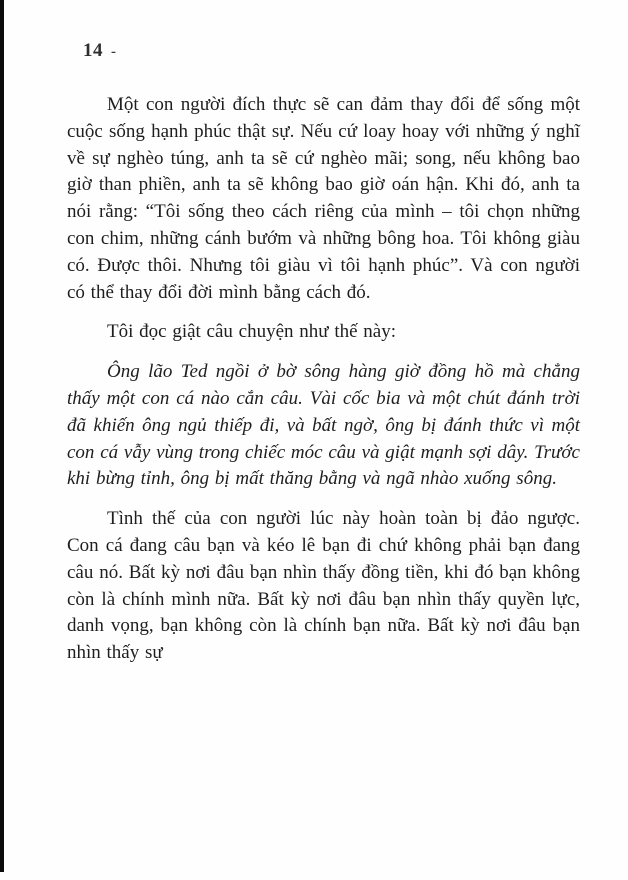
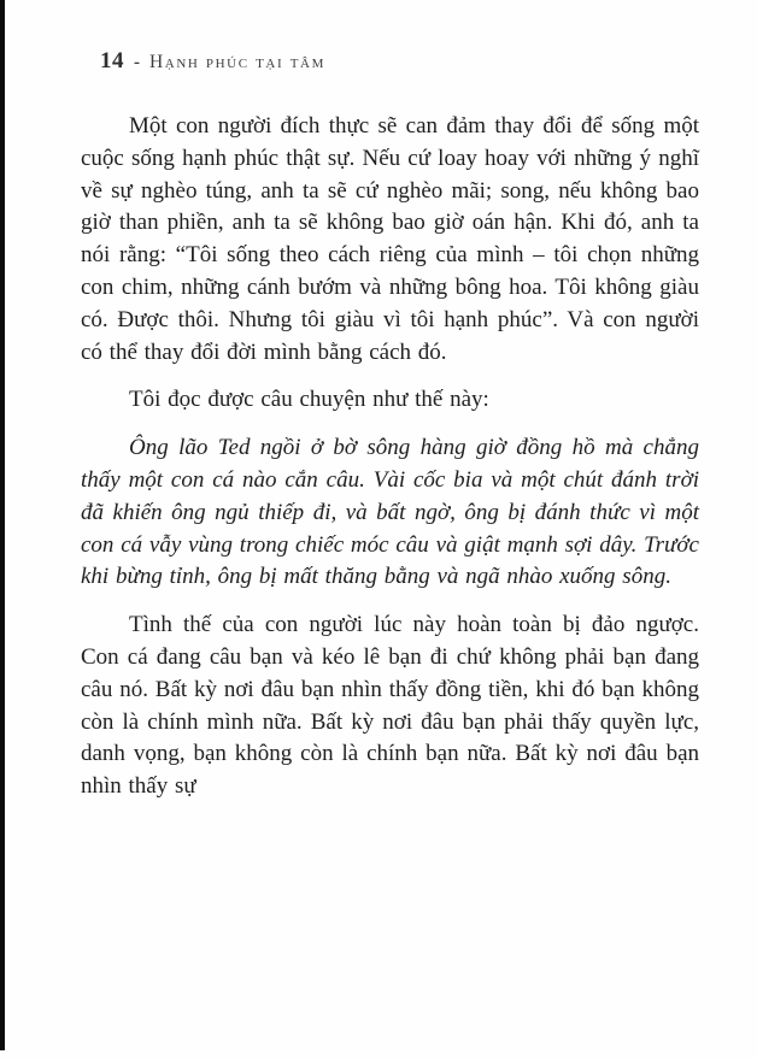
  14
  -
+ Hạnh phúc tại tâm
  Một con người đích thực sẽ can đảm thay đổi để sống một cuộc sống hạnh phúc thật sự. Nếu cứ loay hoay với những ý nghĩ về sự nghèo túng, anh ta sẽ cứ nghèo mãi; song, nếu không bao giờ than phiền, anh ta sẽ không bao giờ oán hận. Khi đó, anh ta nói rằng: “Tôi sống theo cách riêng của mình – tôi chọn những con chim, những cánh bướm và những bông hoa. Tôi không giàu có. Được thôi. Nhưng tôi giàu vì tôi hạnh phúc”. Và con người có thể thay đổi đời mình bằng cách đó.
- Tôi đọc giật câu chuyện như thế này:
+ Tôi đọc được câu chuyện như thế này:
  Ông lão Ted ngồi ở bờ sông hàng giờ đồng hồ mà chẳng thấy một con cá nào cắn câu. Vài cốc bia và một chút đánh trời đã khiến ông ngủ thiếp đi, và bất ngờ, ông bị đánh thức vì một con cá vẫy vùng trong chiếc móc câu và giật mạnh sợi dây. Trước khi bừng tỉnh, ông bị mất thăng bằng và ngã nhào xuống sông.
- Tình thế của con người lúc này hoàn toàn bị đảo ngược. Con cá đang câu bạn và kéo lê bạn đi chứ không phải bạn đang câu nó. Bất kỳ nơi đâu bạn nhìn thấy đồng tiền, khi đó bạn không còn là chính mình nữa. Bất kỳ nơi đâu bạn nhìn thấy quyền lực, danh vọng, bạn không còn là chính bạn nữa. Bất kỳ nơi đâu bạn nhìn thấy sự
+ Tình thế của con người lúc này hoàn toàn bị đảo ngược. Con cá đang câu bạn và kéo lê bạn đi chứ không phải bạn đang câu nó. Bất kỳ nơi đâu bạn nhìn thấy đồng tiền, khi đó bạn không còn là chính mình nữa. Bất kỳ nơi đâu bạn phải thấy quyền lực, danh vọng, bạn không còn là chính bạn nữa. Bất kỳ nơi đâu bạn nhìn thấy sự
